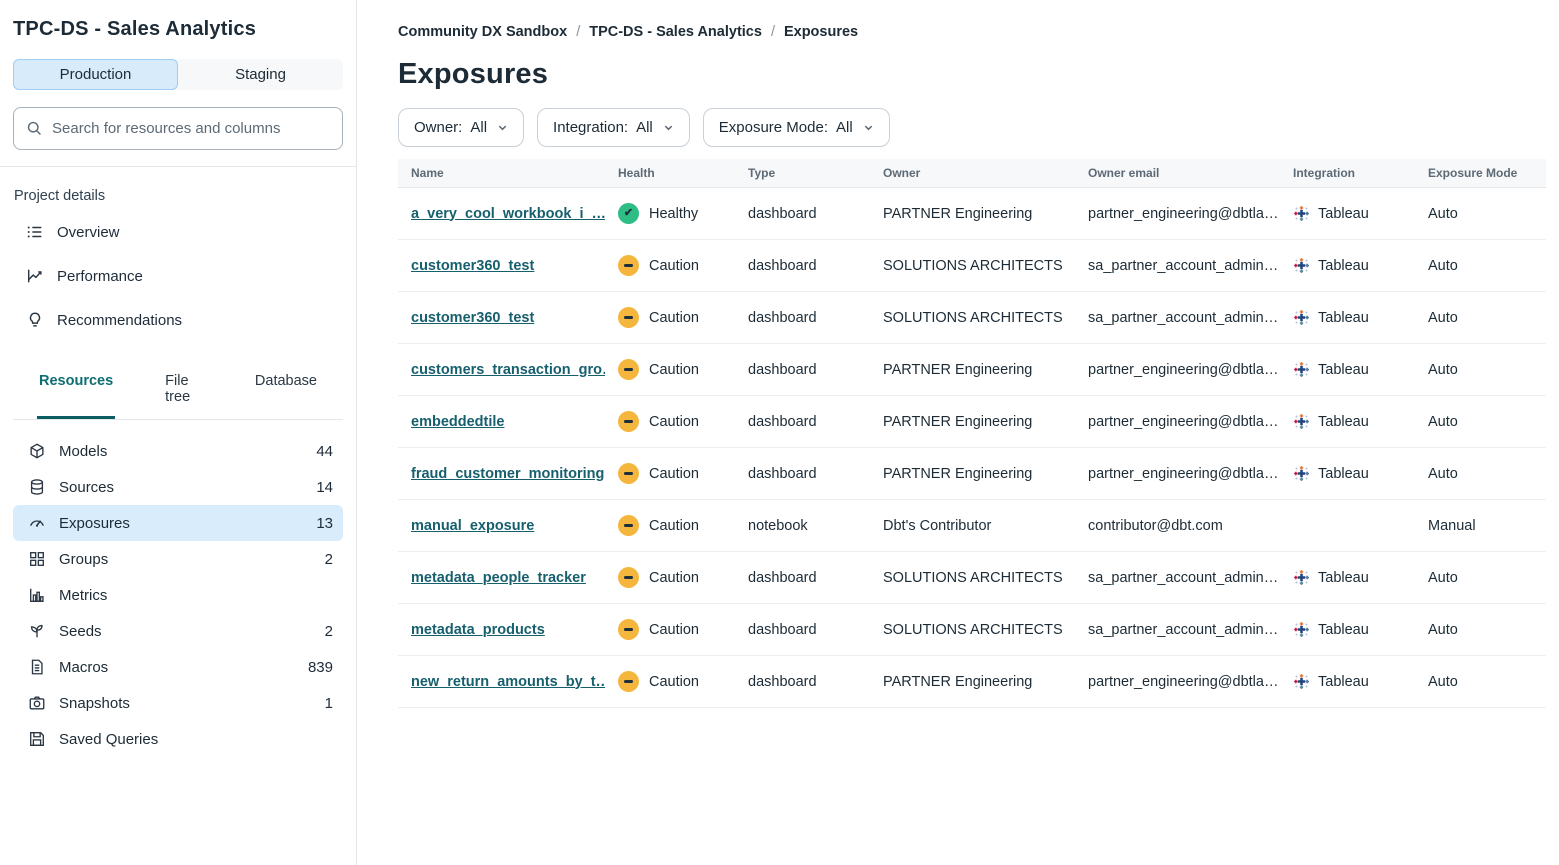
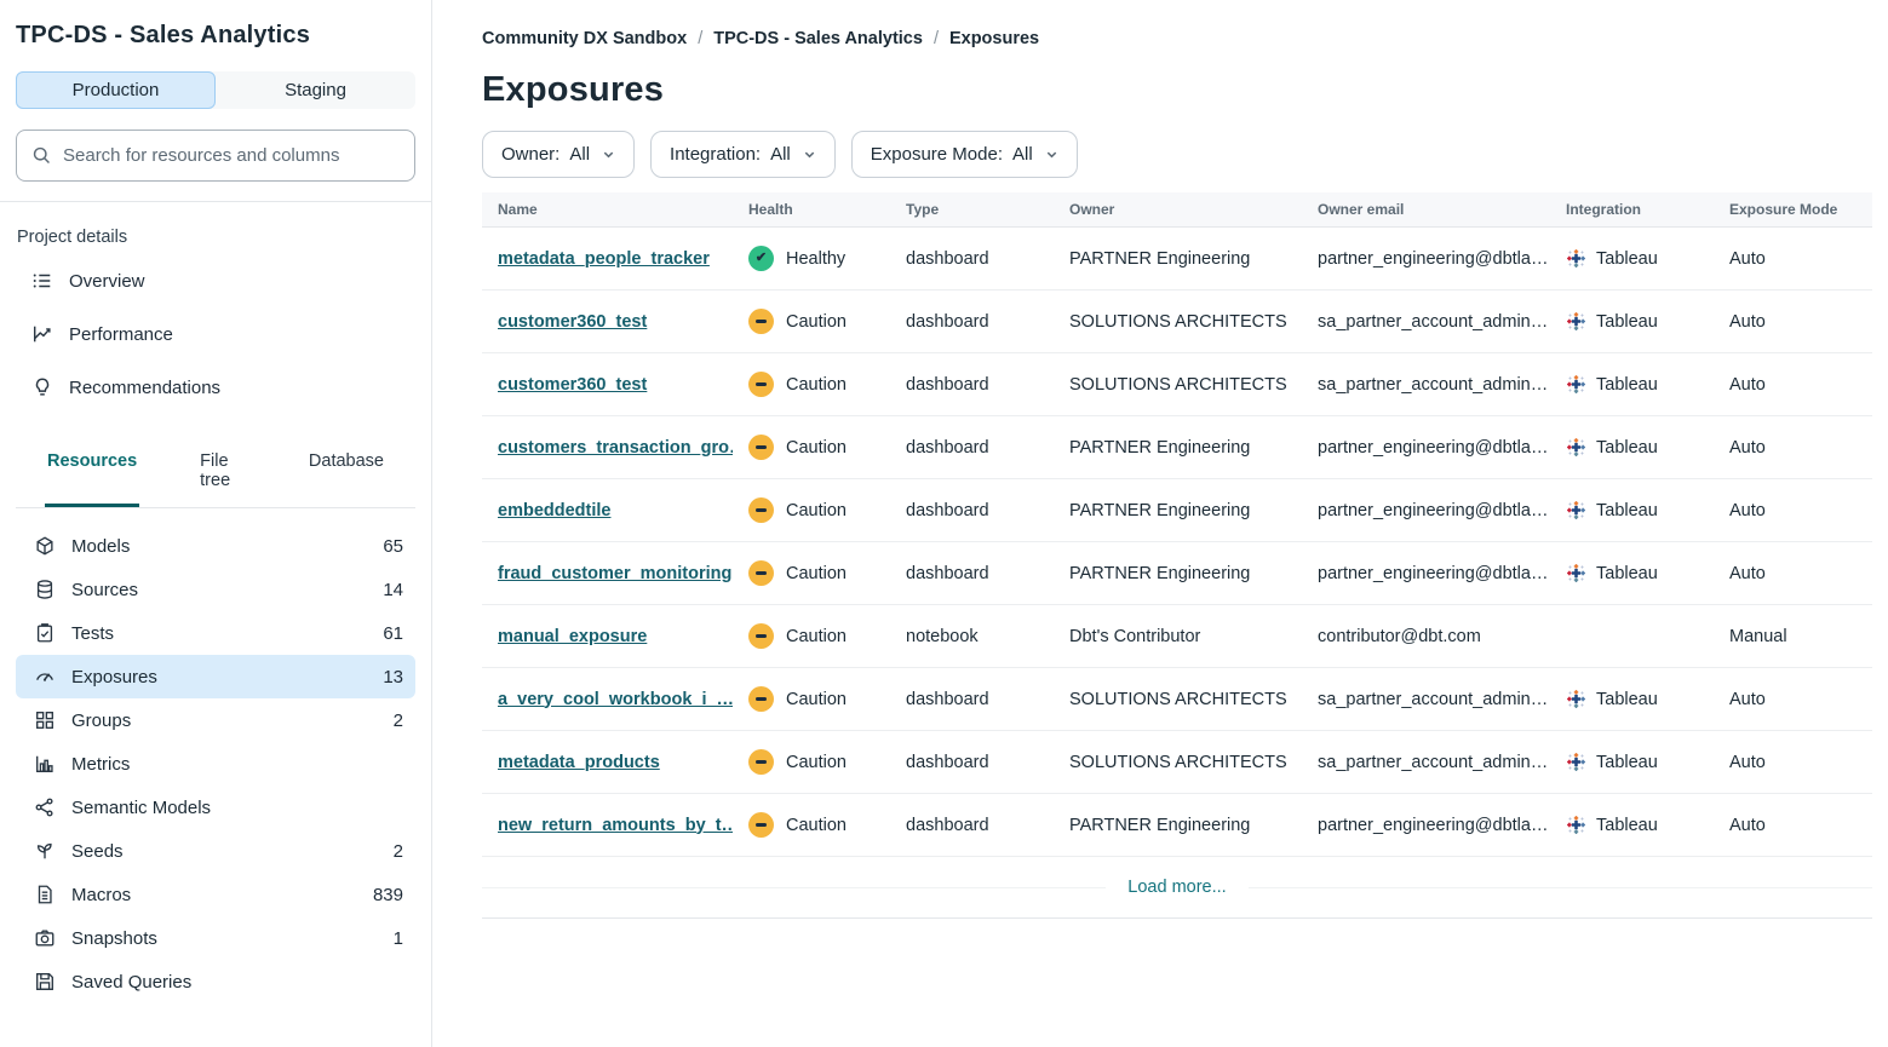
  TPC-DS - Sales Analytics
  Production
  Staging
  Search for resources and columns
  Project details
  Overview
  Performance
  Recommendations
  Resources
  File tree
  Database
  Models
- 44
+ 65
  Sources
  14
+ Tests
+ 61
  Exposures
  13
  Groups
  2
  Metrics
+ Semantic Models
  Seeds
  2
  Macros
  839
  Snapshots
  1
  Saved Queries
  Community DX Sandbox
  /
  TPC-DS - Sales Analytics
  /
  Exposures
  Exposures
  Owner:
  All
  Integration:
  All
  Exposure Mode:
  All
  Name
  Health
  Type
  Owner
  Owner email
  Integration
  Exposure Mode
- a_very_cool_workbook_i_…
+ metadata_people_tracker
  ✔
  Healthy
  dashboard
  PARTNER Engineering
  partner_engineering@dbtla…
  Tableau
  Auto
  customer360_test
  Caution
  dashboard
  SOLUTIONS ARCHITECTS
  sa_partner_account_admin…
  Tableau
  Auto
  customer360_test
  Caution
  dashboard
  SOLUTIONS ARCHITECTS
  sa_partner_account_admin…
  Tableau
  Auto
  customers_transaction_gro
  Caution
  dashboard
  PARTNER Engineering
  partner_engineering@dbtla…
  Tableau
  Auto
  embeddedtile
  Caution
  dashboard
  PARTNER Engineering
  partner_engineering@dbtla…
  Tableau
  Auto
  fraud_customer_monitoring
  Caution
  dashboard
  PARTNER Engineering
  partner_engineering@dbtla…
  Tableau
  Auto
  manual_exposure
  Caution
  notebook
  Dbt's Contributor
  contributor@dbt.com
  Manual
- metadata_people_tracker
+ a_very_cool_workbook_i_…
  Caution
  dashboard
  SOLUTIONS ARCHITECTS
  sa_partner_account_admin…
  Tableau
  Auto
  metadata_products
  Caution
  dashboard
  SOLUTIONS ARCHITECTS
  sa_partner_account_admin…
  Tableau
  Auto
  new_return_amounts_by_t…
  Caution
  dashboard
  PARTNER Engineering
  partner_engineering@dbtla…
  Tableau
  Auto
+ Load more...
